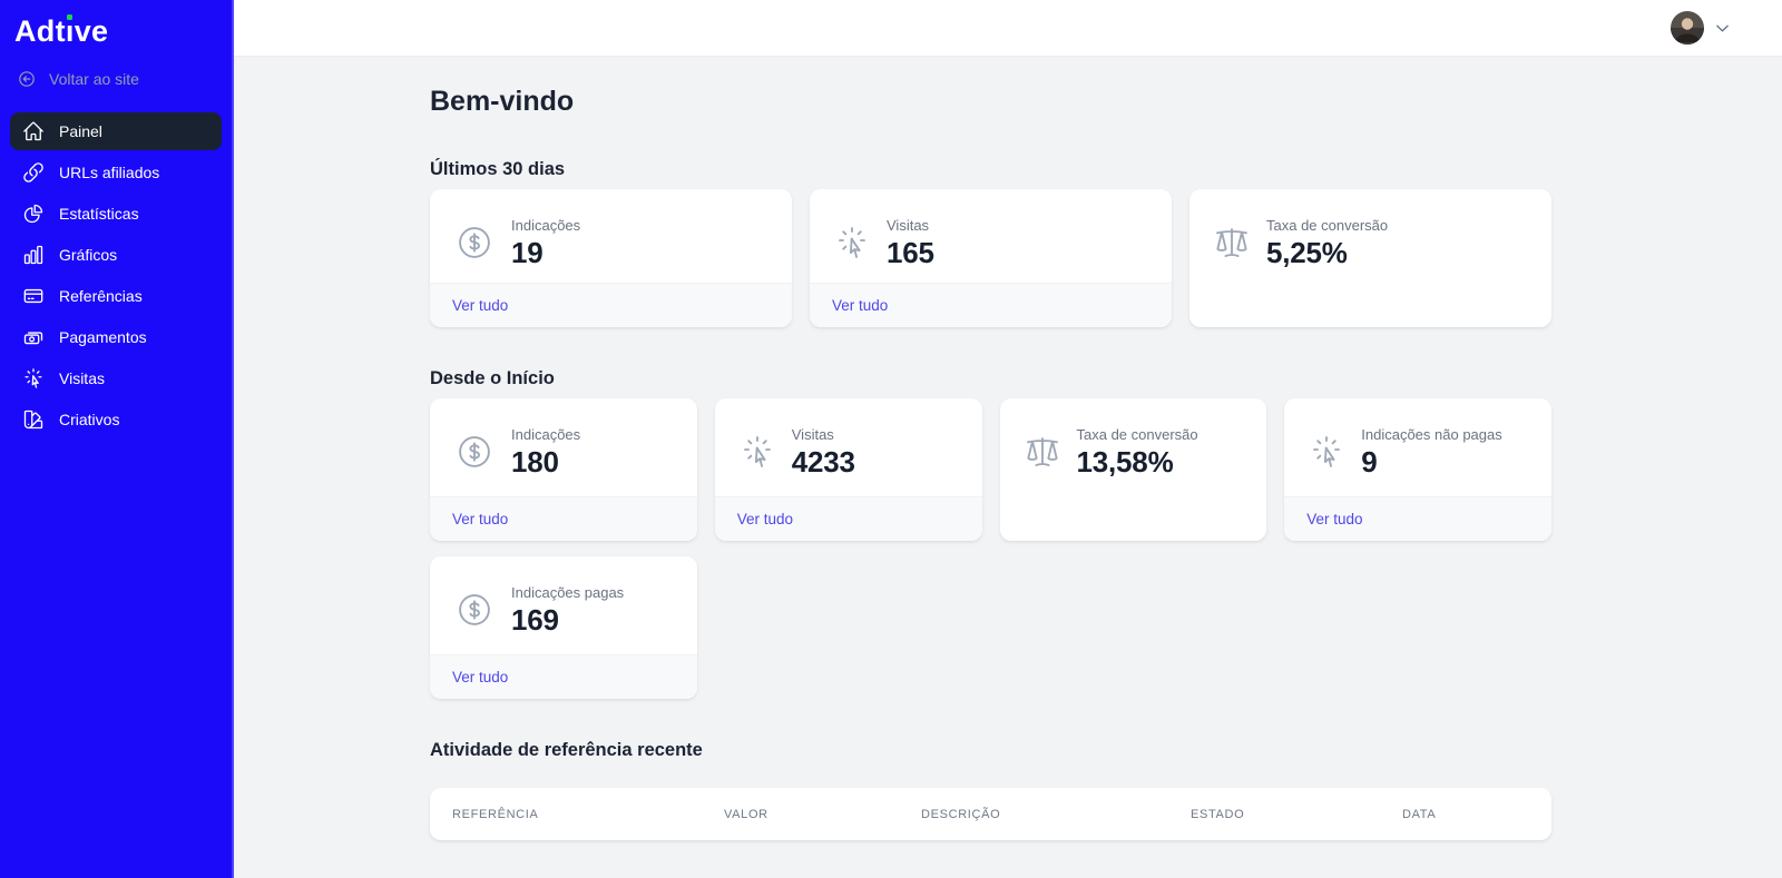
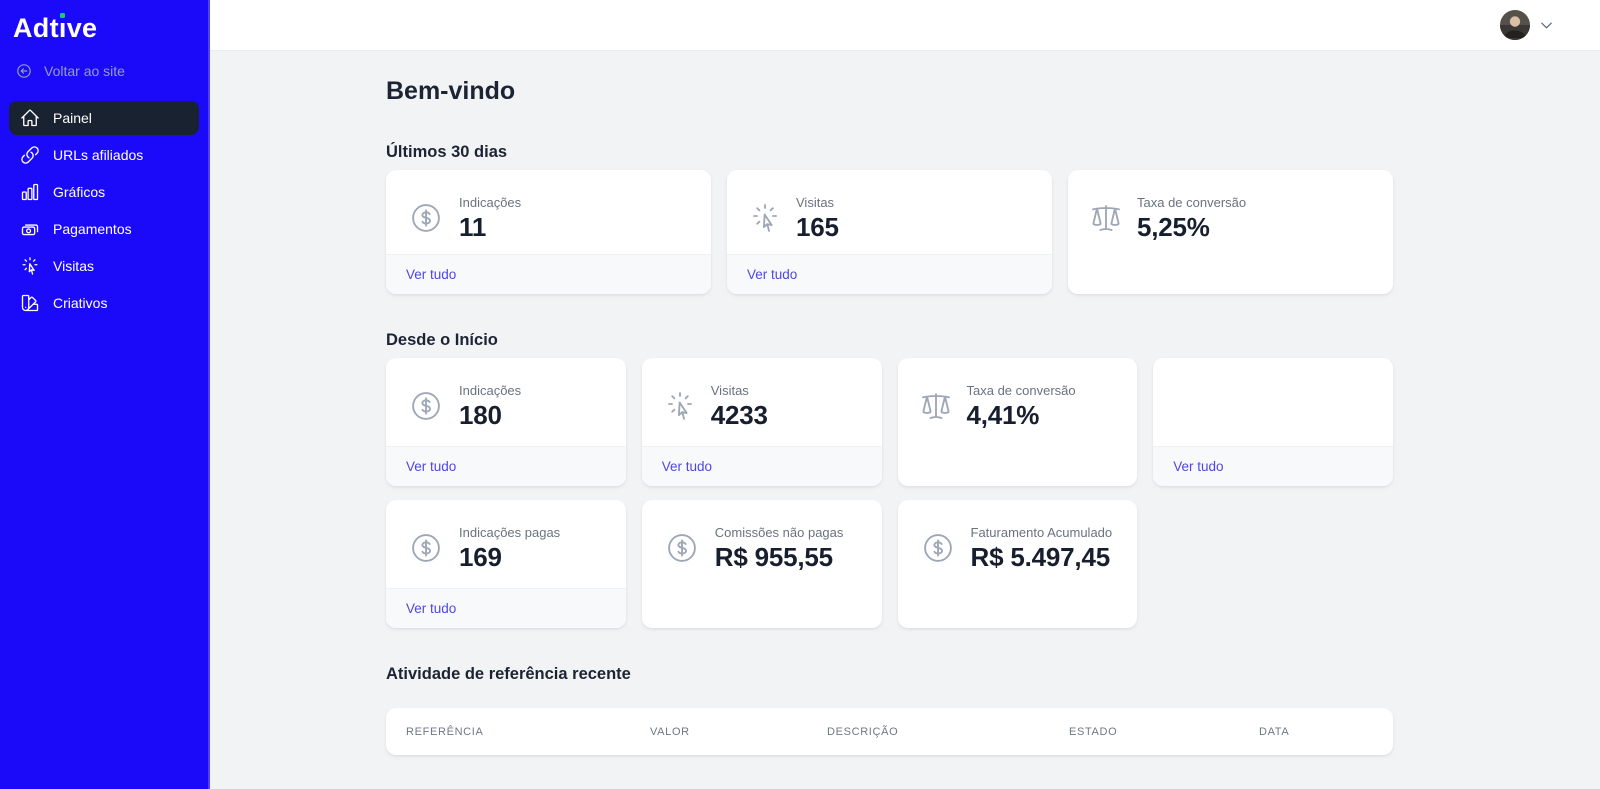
  Adtıve
  Voltar ao site
  Painel
  URLs afiliados
- Estatísticas
  Gráficos
- Referências
  Pagamentos
  Visitas
  Criativos
  Bem-vindo
  Últimos 30 dias
  Indicações
- 19
+ 11
  Ver tudo
  Visitas
  165
  Ver tudo
  Taxa de conversão
  5,25%
  Desde o Início
  Indicações
  180
  Ver tudo
  Visitas
  4233
  Ver tudo
  Taxa de conversão
- 13,58%
+ 4,41%
- Indicações não pagas
- 9
  Ver tudo
  Indicações pagas
  169
  Ver tudo
+ Comissões não pagas
+ R$ 955,55
+ Faturamento Acumulado
+ R$ 5.497,45
  Atividade de referência recente
  REFERÊNCIA
  VALOR
  DESCRIÇÃO
  ESTADO
  DATA
